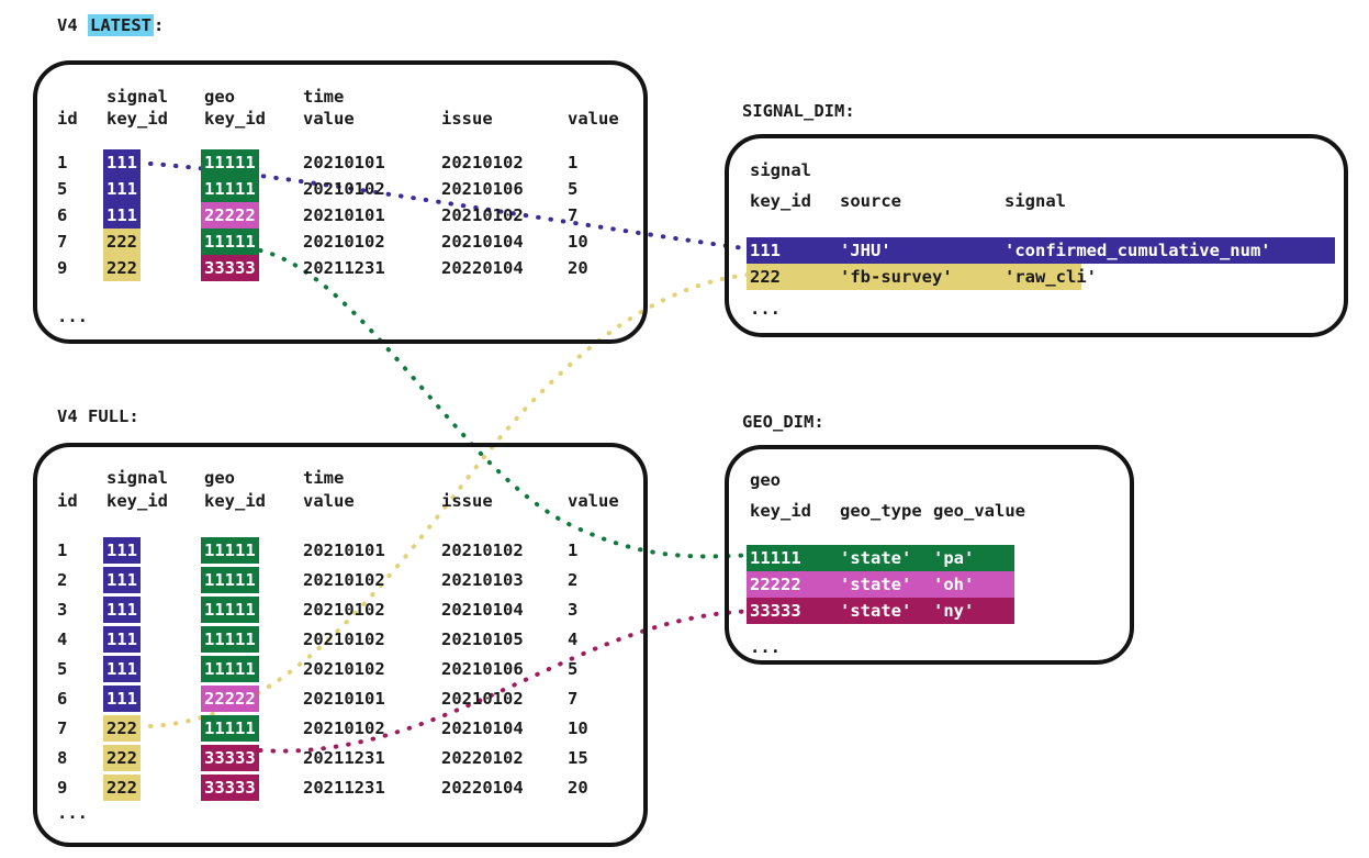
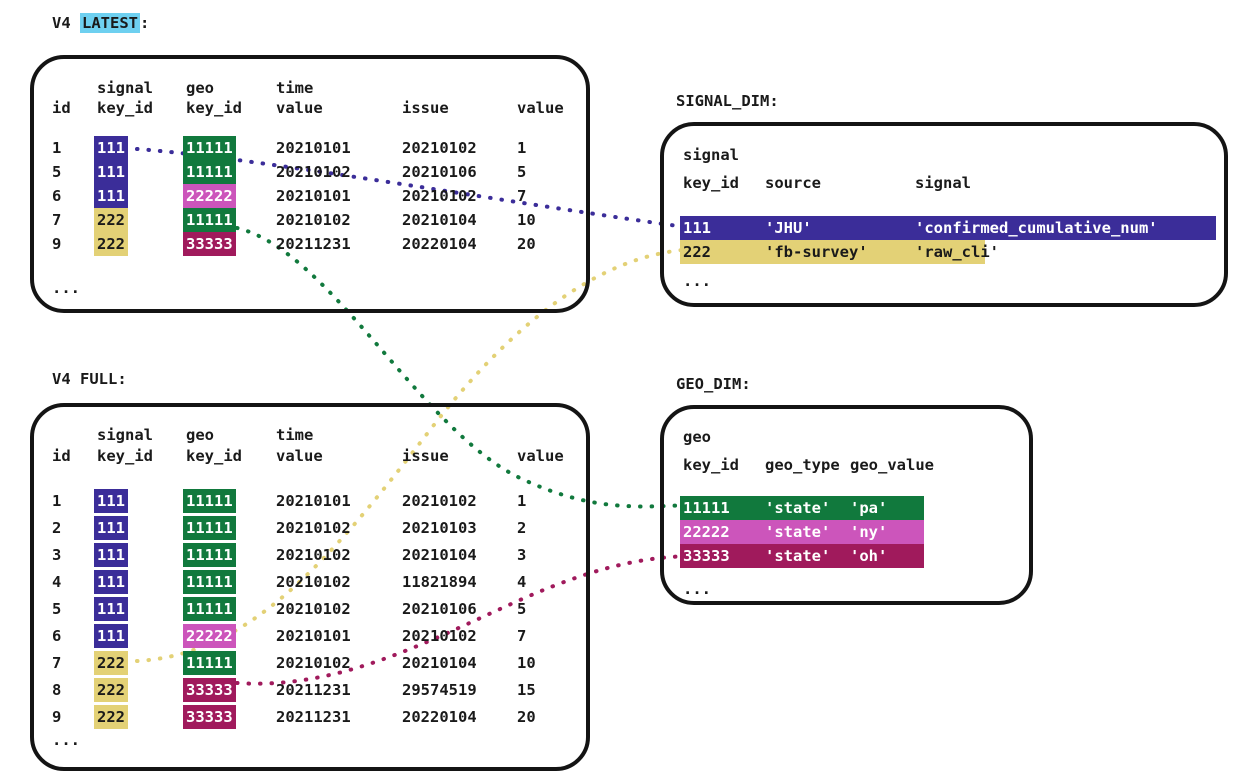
  V4 LATEST:
  signal
  geo
  time
  id
  key_id
  key_id
  value
  issue
  value
  1
  111
  11111
  20210101
  20210102
  1
  5
  111
  11111
  20210102
  20210106
  5
  6
  111
  22222
  20210101
  20210102
  7
  7
  222
  11111
  20210102
  20210104
  10
  9
  222
  33333
  20211231
  20220104
  20
  ...
  V4 FULL:
  signal
  geo
  time
  id
  key_id
  key_id
  value
  issue
  value
  1
  111
  11111
  20210101
  20210102
  1
  2
  111
  11111
  20210102
  20210103
  2
  3
  111
  11111
  20210102
  20210104
  3
  4
  111
  11111
  20210102
- 20210105
+ 11821894
  4
  5
  111
  11111
  20210102
  20210106
  5
  6
  111
  22222
  20210101
  20210102
  7
  7
  222
  11111
  20210102
  20210104
  10
  8
  222
  33333
  20211231
- 20220102
+ 29574519
  15
  9
  222
  33333
  20211231
  20220104
  20
  ...
  SIGNAL_DIM:
  signal
  key_id
  source
  signal
  111
  'JHU'
  'confirmed_cumulative_num'
  222
  'fb-survey'
  'raw_cli'
  ...
  GEO_DIM:
  geo
  key_id
  geo_type
  geo_value
  11111
  'state'
  'pa'
  22222
  'state'
- 'oh'
+ 'ny'
  33333
  'state'
- 'ny'
+ 'oh'
  ...
